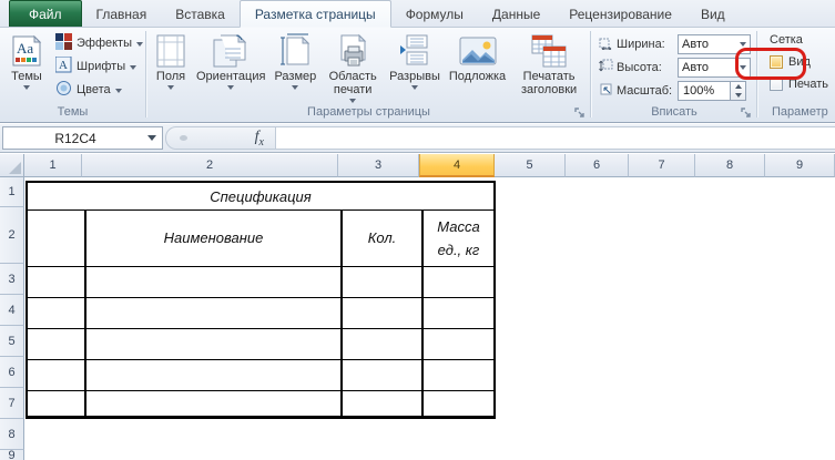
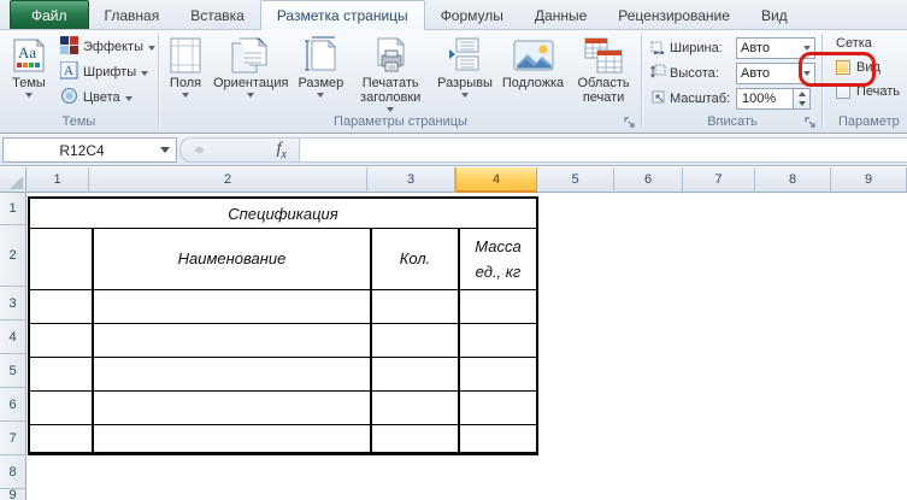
  Файл
  Главная
  Вставка
  Разметка страницы
  Формулы
  Данные
  Рецензирование
  Вид
  Aa
  Темы
  Эффекты
  A
  Шрифты
  Цвета
  Темы
  Поля
  Ориентация
  Размер
- Область печати
+ Печатать заголовки
  Разрывы
  Подложка
- Печатать заголовки
+ Область печати
  Параметры страницы
  Ширина:
  Авто
  Высота:
  Авто
  Масштаб:
  100%
  Вписать
  Сетка
  Вид
  Печать
  Параметр
  R12C4
  fx
  1
  2
  3
  4
  5
  6
  7
  8
  9
  1
  2
  3
  4
  5
  6
  7
  8
  9
  Спецификация
  Наименование
  Кол.
  Масса ед., кг
